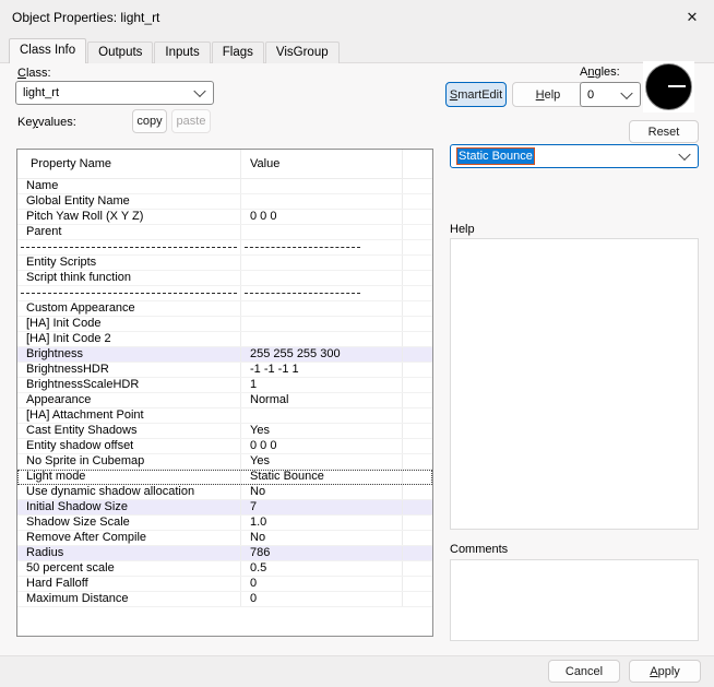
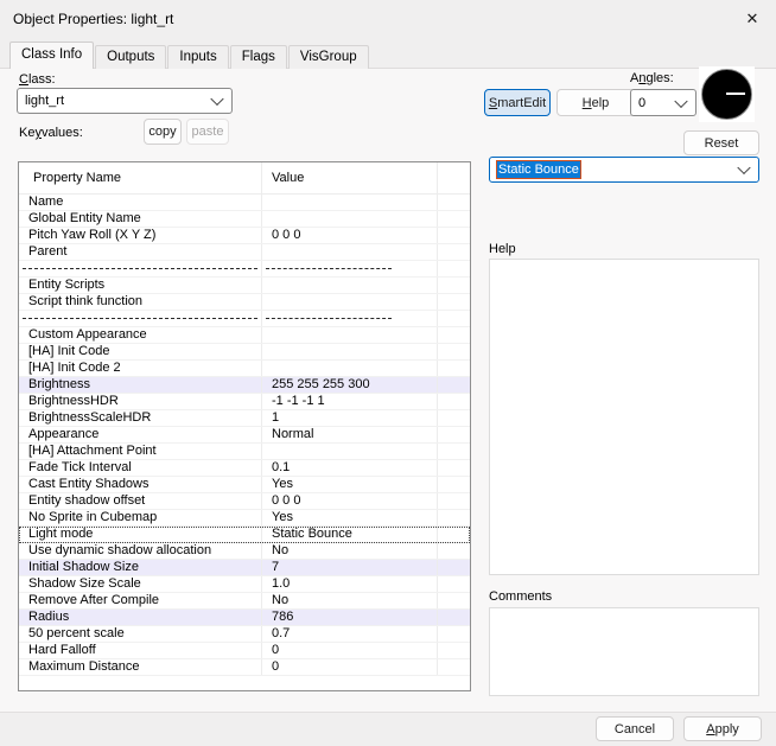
  Object Properties: light_rt
  ✕
  Class Info
  Outputs
  Inputs
  Flags
  VisGroup
  Class:
  light_rt
  Keyvalues:
  copy
  paste
  SmartEdit
  Help
  Angles:
  0
  Reset
  Static Bounce
  Property Name
  Value
  Name
  Global Entity Name
  Pitch Yaw Roll (X Y Z)
  0 0 0
  Parent
  Entity Scripts
  Script think function
  Custom Appearance
  [HA] Init Code
  [HA] Init Code 2
  Brightness
  255 255 255 300
  BrightnessHDR
  -1 -1 -1 1
  BrightnessScaleHDR
  1
  Appearance
  Normal
  [HA] Attachment Point
+ Fade Tick Interval
+ 0.1
  Cast Entity Shadows
  Yes
  Entity shadow offset
  0 0 0
  No Sprite in Cubemap
  Yes
  Light mode
  Static Bounce
  Use dynamic shadow allocation
  No
  Initial Shadow Size
  7
  Shadow Size Scale
  1.0
  Remove After Compile
  No
  Radius
  786
  50 percent scale
- 0.5
+ 0.7
  Hard Falloff
  0
  Maximum Distance
  0
  Help
  Comments
  Cancel
  Apply
